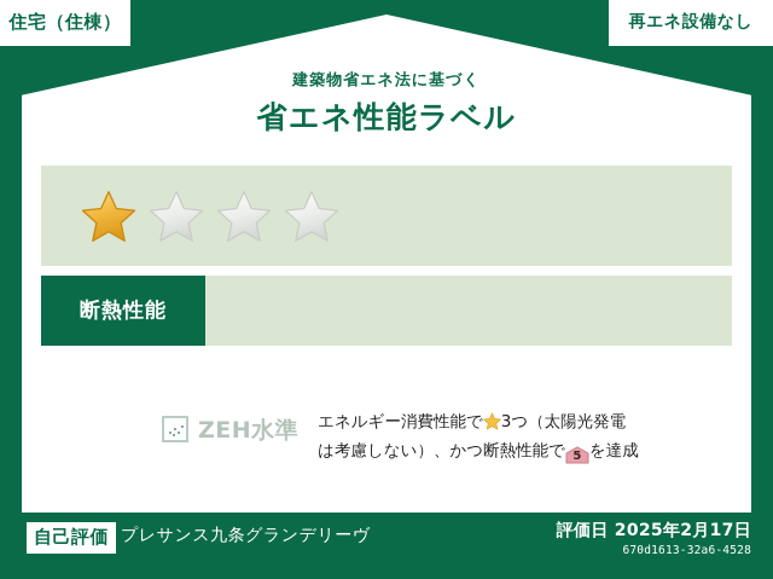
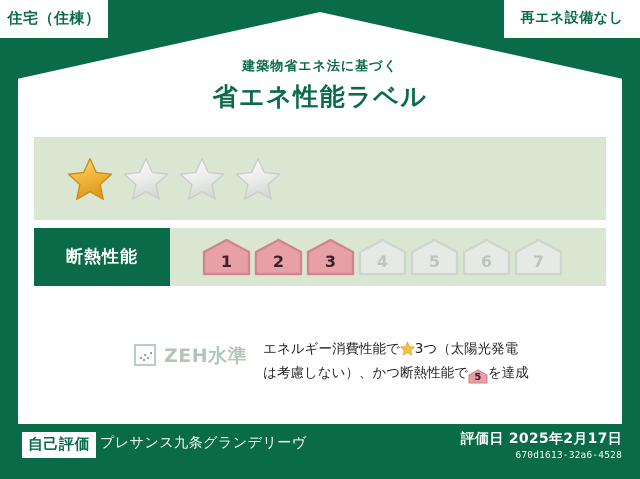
  住宅（住棟）
  再エネ設備なし
  建築物省エネ法に基づく
  省エネ性能ラベル
  断熱性能
+ 1
+ 2
+ 3
+ 4
+ 5
+ 6
+ 7
  ZEH水準
  エネルギー消費性能で 3つ（太陽光発電
  は考慮しない）、かつ断熱性能で 5 を達成
  自己評価
  プレサンス九条グランデリーヴ
  評価日 2025年2月17日
  670d1613-32a6-4528
